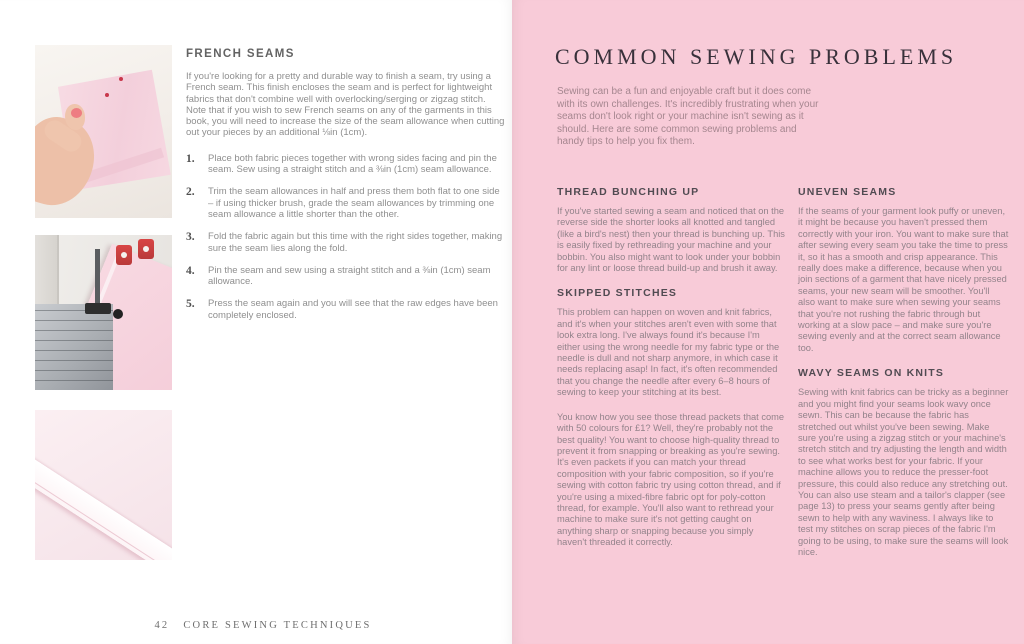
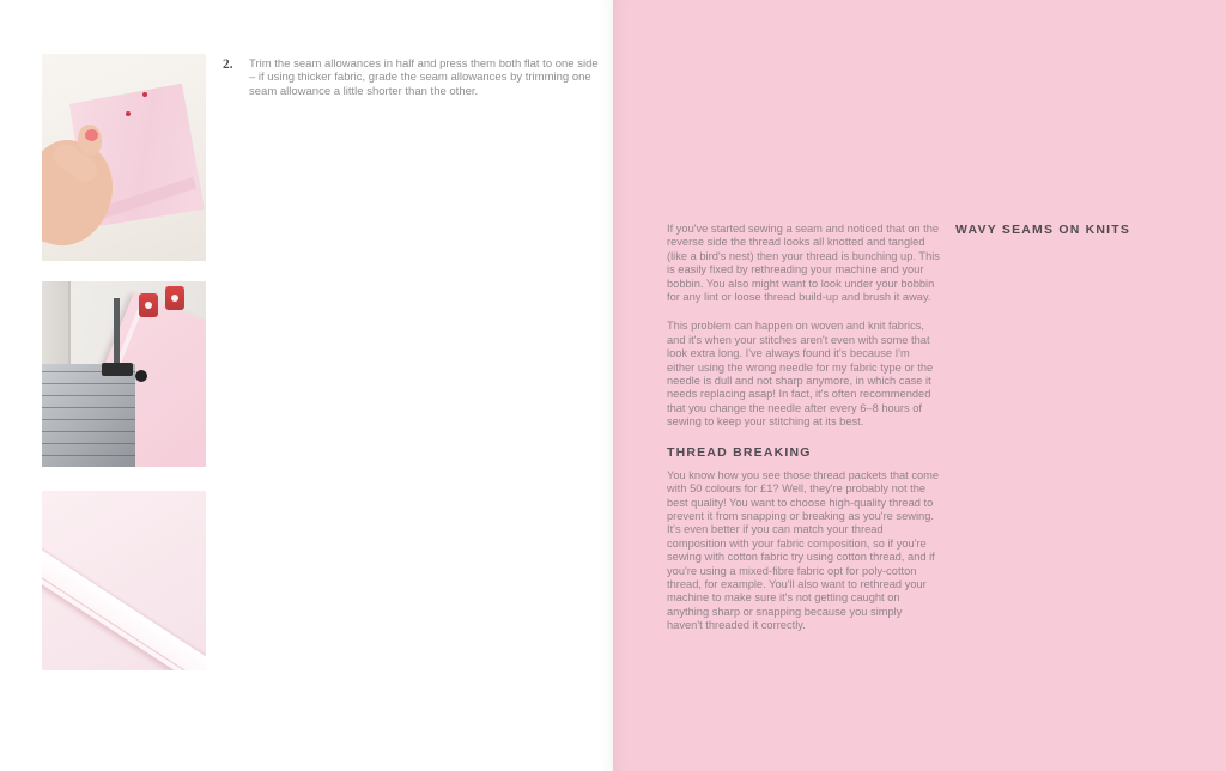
- FRENCH SEAMS
- If you're looking for a pretty and durable way to finish a seam, try using a French seam. This finish encloses the seam and is perfect for lightweight fabrics that don't combine well with overlocking/serging or zigzag stitch. Note that if you wish to sew French seams on any of the garments in this book, you will need to increase the size of the seam allowance when cutting out your pieces by an additional ⅛in (1cm).
- 1.
- Place both fabric pieces together with wrong sides facing and pin the seam. Sew using a straight stitch and a ⅜in (1cm) seam allowance.
  2.
- Trim the seam allowances in half and press them both flat to one side – if using thicker brush, grade the seam allowances by trimming one seam allowance a little shorter than the other.
+ Trim the seam allowances in half and press them both flat to one side – if using thicker fabric, grade the seam allowances by trimming one seam allowance a little shorter than the other.
- 3.
- Fold the fabric again but this time with the right sides together, making sure the seam lies along the fold.
- 4.
- Pin the seam and sew using a straight stitch and a ⅜in (1cm) seam allowance.
- 5.
- Press the seam again and you will see that the raw edges have been completely enclosed.
- 42 CORE SEWING TECHNIQUES
- COMMON SEWING PROBLEMS
- Sewing can be a fun and enjoyable craft but it does come with its own challenges. It's incredibly frustrating when your seams don't look right or your machine isn't sewing as it should. Here are some common sewing problems and handy tips to help you fix them.
- THREAD BUNCHING UP
- If you've started sewing a seam and noticed that on the reverse side the shorter looks all knotted and tangled (like a bird's nest) then your thread is bunching up. This is easily fixed by rethreading your machine and your bobbin. You also might want to look under your bobbin for any lint or loose thread build-up and brush it away.
+ If you've started sewing a seam and noticed that on the reverse side the thread looks all knotted and tangled (like a bird's nest) then your thread is bunching up. This is easily fixed by rethreading your machine and your bobbin. You also might want to look under your bobbin for any lint or loose thread build-up and brush it away.
- SKIPPED STITCHES
  This problem can happen on woven and knit fabrics, and it's when your stitches aren't even with some that look extra long. I've always found it's because I'm either using the wrong needle for my fabric type or the needle is dull and not sharp anymore, in which case it needs replacing asap! In fact, it's often recommended that you change the needle after every 6–8 hours of sewing to keep your stitching at its best.
+ THREAD BREAKING
- You know how you see those thread packets that come with 50 colours for £1? Well, they're probably not the best quality! You want to choose high-quality thread to prevent it from snapping or breaking as you're sewing. It's even packets if you can match your thread composition with your fabric composition, so if you're sewing with cotton fabric try using cotton thread, and if you're using a mixed-fibre fabric opt for poly-cotton thread, for example. You'll also want to rethread your machine to make sure it's not getting caught on anything sharp or snapping because you simply haven't threaded it correctly.
+ You know how you see those thread packets that come with 50 colours for £1? Well, they're probably not the best quality! You want to choose high-quality thread to prevent it from snapping or breaking as you're sewing. It's even better if you can match your thread composition with your fabric composition, so if you're sewing with cotton fabric try using cotton thread, and if you're using a mixed-fibre fabric opt for poly-cotton thread, for example. You'll also want to rethread your machine to make sure it's not getting caught on anything sharp or snapping because you simply haven't threaded it correctly.
- UNEVEN SEAMS
- If the seams of your garment look puffy or uneven, it might be because you haven't pressed them correctly with your iron. You want to make sure that after sewing every seam you take the time to press it, so it has a smooth and crisp appearance. This really does make a difference, because when you join sections of a garment that have nicely pressed seams, your new seam will be smoother. You'll also want to make sure when sewing your seams that you're not rushing the fabric through but working at a slow pace – and make sure you're sewing evenly and at the correct seam allowance too.
  WAVY SEAMS ON KNITS
- Sewing with knit fabrics can be tricky as a beginner and you might find your seams look wavy once sewn. This can be because the fabric has stretched out whilst you've been sewing. Make sure you're using a zigzag stitch or your machine's stretch stitch and try adjusting the length and width to see what works best for your fabric. If your machine allows you to reduce the presser-foot pressure, this could also reduce any stretching out. You can also use steam and a tailor's clapper (see page 13) to press your seams gently after being sewn to help with any waviness. I always like to test my stitches on scrap pieces of the fabric I'm going to be using, to make sure the seams will look nice.
